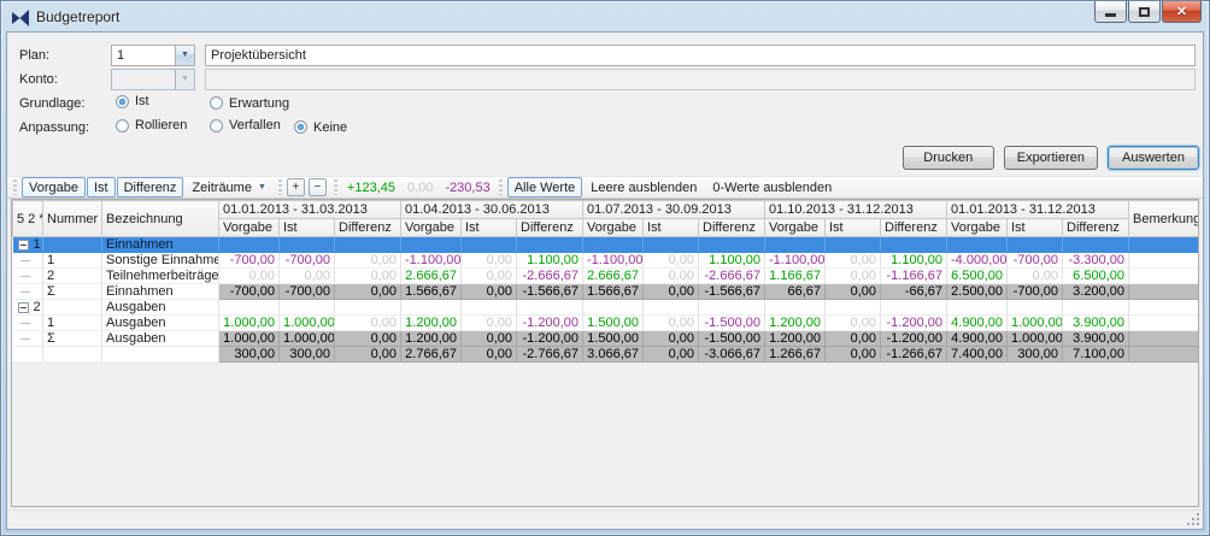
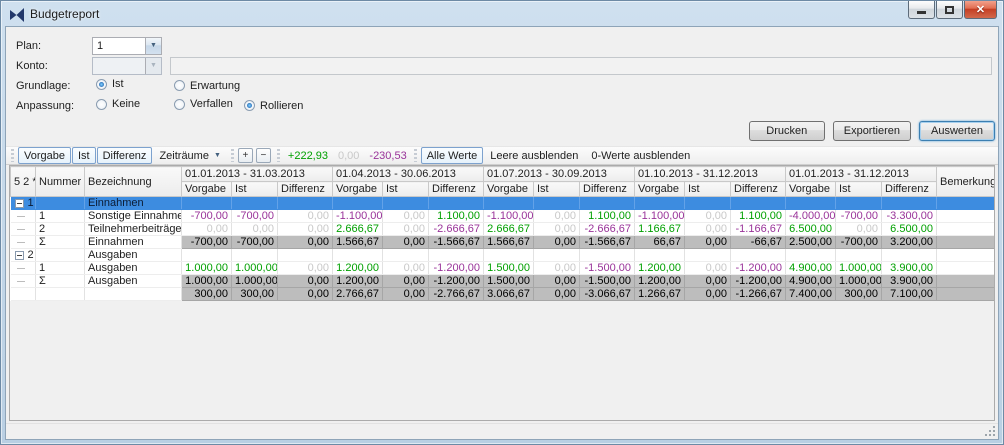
  Budgetreport
  ✕
  Plan:
  1
- Projektübersicht
  Konto:
  Grundlage:
  Ist
  Erwartung
  Anpassung:
- Rollieren
+ Keine
  Verfallen
- Keine
+ Rollieren
  Drucken
  Exportieren
  Auswerten
  Vorgabe Ist Differenz
  Zeiträume
  +
  −
- +123,45
+ +222,93
  0,00
  -230,53
  Alle Werte Leere ausblenden 0-Werte ausblenden
  5 2 *	Nummer	Bezeichnung	01.01.2013 - 31.03.2013	01.04.2013 - 30.06.2013	01.07.2013 - 30.09.2013	01.10.2013 - 31.12.2013	01.01.2013 - 31.12.2013	Bemerkung
  Vorgabe	Ist	Differenz	Vorgabe	Ist	Differenz	Vorgabe	Ist	Differenz	Vorgabe	Ist	Differenz	Vorgabe	Ist	Differenz
  1		Einnahmen
  	1	Sonstige Einnahme	-700,00	-700,00	0,00	-1.100,00	0,00	1.100,00	-1.100,00	0,00	1.100,00	-1.100,00	0,00	1.100,00	-4.000,00	-700,00	-3.300,00
  	2	Teilnehmerbeiträge	0,00	0,00	0,00	2.666,67	0,00	-2.666,67	2.666,67	0,00	-2.666,67	1.166,67	0,00	-1.166,67	6.500,00	0,00	6.500,00
  	Σ	Einnahmen	-700,00	-700,00	0,00	1.566,67	0,00	-1.566,67	1.566,67	0,00	-1.566,67	66,67	0,00	-66,67	2.500,00	-700,00	3.200,00
  2		Ausgaben
  	1	Ausgaben	1.000,00	1.000,00	0,00	1.200,00	0,00	-1.200,00	1.500,00	0,00	-1.500,00	1.200,00	0,00	-1.200,00	4.900,00	1.000,00	3.900,00
  	Σ	Ausgaben	1.000,00	1.000,00	0,00	1.200,00	0,00	-1.200,00	1.500,00	0,00	-1.500,00	1.200,00	0,00	-1.200,00	4.900,00	1.000,00	3.900,00
  			300,00	300,00	0,00	2.766,67	0,00	-2.766,67	3.066,67	0,00	-3.066,67	1.266,67	0,00	-1.266,67	7.400,00	300,00	7.100,00
